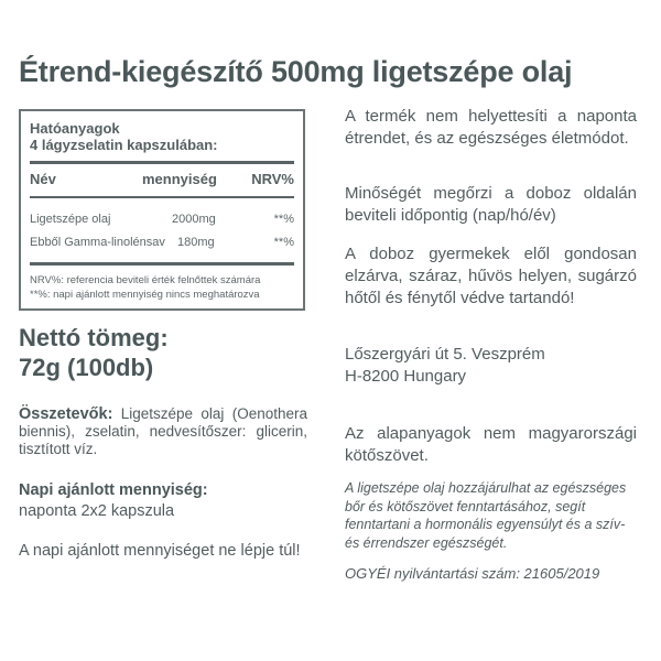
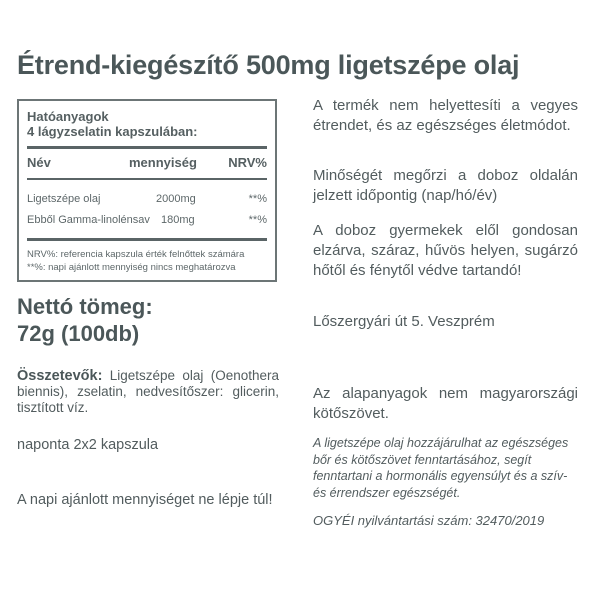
  Étrend-kiegészítő 500mg ligetszépe olaj
  Hatóanyagok
  4 lágyzselatin kapszulában:
  Név
  mennyiség
  NRV%
  Ligetszépe olaj
  2000mg
  **%
  Ebből Gamma-linolénsav
  180mg
  **%
- NRV%: referencia beviteli érték felnőttek számára
+ NRV%: referencia kapszula érték felnőttek számára
  **%: napi ajánlott mennyiség nincs meghatározva
  Nettó tömeg:
  72g (100db)
  Összetevők: Ligetszépe olaj (Oenothera biennis), zselatin, nedvesítőszer: glicerin, tisztított víz.
- Napi ajánlott mennyiség:
  naponta 2x2 kapszula
  A napi ajánlott mennyiséget ne lépje túl!
- A termék nem helyettesíti a naponta étrendet, és az egészséges életmódot.
+ A termék nem helyettesíti a vegyes étrendet, és az egészséges életmódot.
- Minőségét megőrzi a doboz oldalán beviteli időpontig (nap/hó/év)
+ Minőségét megőrzi a doboz oldalán jelzett időpontig (nap/hó/év)
  A doboz gyermekek elől gondosan elzárva, száraz, hűvös helyen, sugárzó hőtől és fénytől védve tartandó!
  Lőszergyári út 5. Veszprém
- H-8200 Hungary
  Az alapanyagok nem magyarországi kötőszövet.
  A ligetszépe olaj hozzájárulhat az egészséges bőr és kötőszövet fenntartásához, segít fenntartani a hormonális egyensúlyt és a szív-és érrendszer egészségét.
- OGYÉI nyilvántartási szám: 21605/2019
+ OGYÉI nyilvántartási szám: 32470/2019
